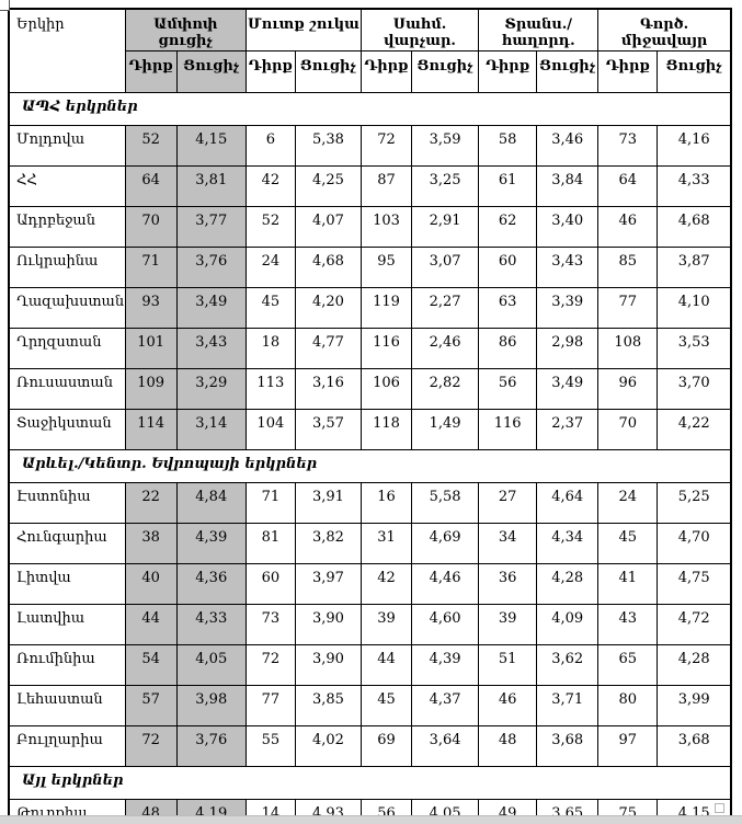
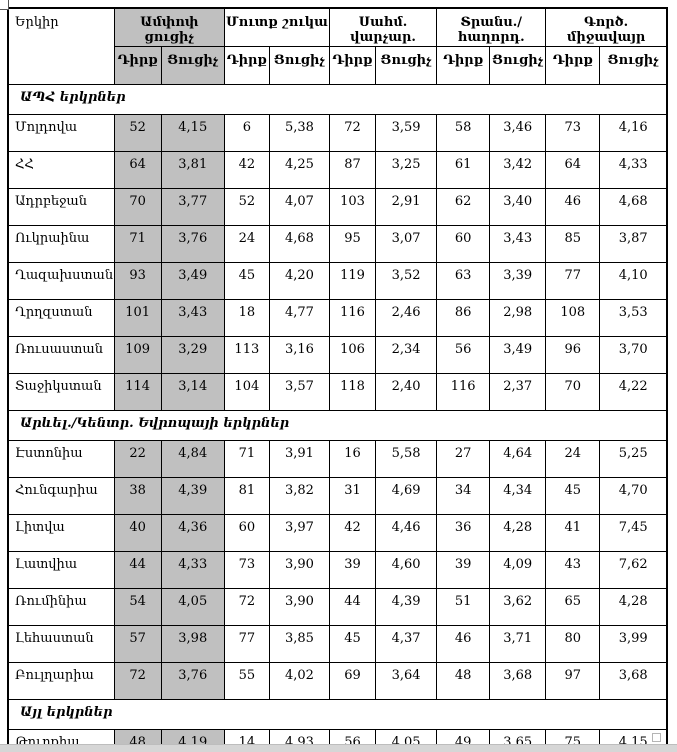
  Երկիր	Ամփոփ ցուցիչ	Մուտք շուկա	Սահմ. վարչար.	Տրանս./հաղորդ.	Գործ. միջավայր
  Դիրք	Ցուցիչ	Դիրք	Ցուցիչ	Դիրք	Ցուցիչ	Դիրք	Ցուցիչ	Դիրք	Ցուցիչ
  ԱՊՀ երկրներ
  Մոլդովա	52	4,15	6	5,38	72	3,59	58	3,46	73	4,16
- ՀՀ	64	3,81	42	4,25	87	3,25	61	3,84	64	4,33
+ ՀՀ	64	3,81	42	4,25	87	3,25	61	3,42	64	4,33
  Ադրբեջան	70	3,77	52	4,07	103	2,91	62	3,40	46	4,68
  Ուկրաինա	71	3,76	24	4,68	95	3,07	60	3,43	85	3,87
- Ղազախստան	93	3,49	45	4,20	119	2,27	63	3,39	77	4,10
+ Ղազախստան	93	3,49	45	4,20	119	3,52	63	3,39	77	4,10
  Ղրղզստան	101	3,43	18	4,77	116	2,46	86	2,98	108	3,53
- Ռուսաստան	109	3,29	113	3,16	106	2,82	56	3,49	96	3,70
+ Ռուսաստան	109	3,29	113	3,16	106	2,34	56	3,49	96	3,70
- Տաջիկստան	114	3,14	104	3,57	118	1,49	116	2,37	70	4,22
+ Տաջիկստան	114	3,14	104	3,57	118	2,40	116	2,37	70	4,22
  Արևել./Կենտր. Եվրոպայի երկրներ
  Էստոնիա	22	4,84	71	3,91	16	5,58	27	4,64	24	5,25
  Հունգարիա	38	4,39	81	3,82	31	4,69	34	4,34	45	4,70
- Լիտվա	40	4,36	60	3,97	42	4,46	36	4,28	41	4,75
+ Լիտվա	40	4,36	60	3,97	42	4,46	36	4,28	41	7,45
- Լատվիա	44	4,33	73	3,90	39	4,60	39	4,09	43	4,72
+ Լատվիա	44	4,33	73	3,90	39	4,60	39	4,09	43	7,62
  Ռումինիա	54	4,05	72	3,90	44	4,39	51	3,62	65	4,28
  Լեհաստան	57	3,98	77	3,85	45	4,37	46	3,71	80	3,99
  Բուլղարիա	72	3,76	55	4,02	69	3,64	48	3,68	97	3,68
  Այլ երկրներ
  Թուրքիա	48	4,19	14	4,93	56	4,05	49	3,65	75	4,15
